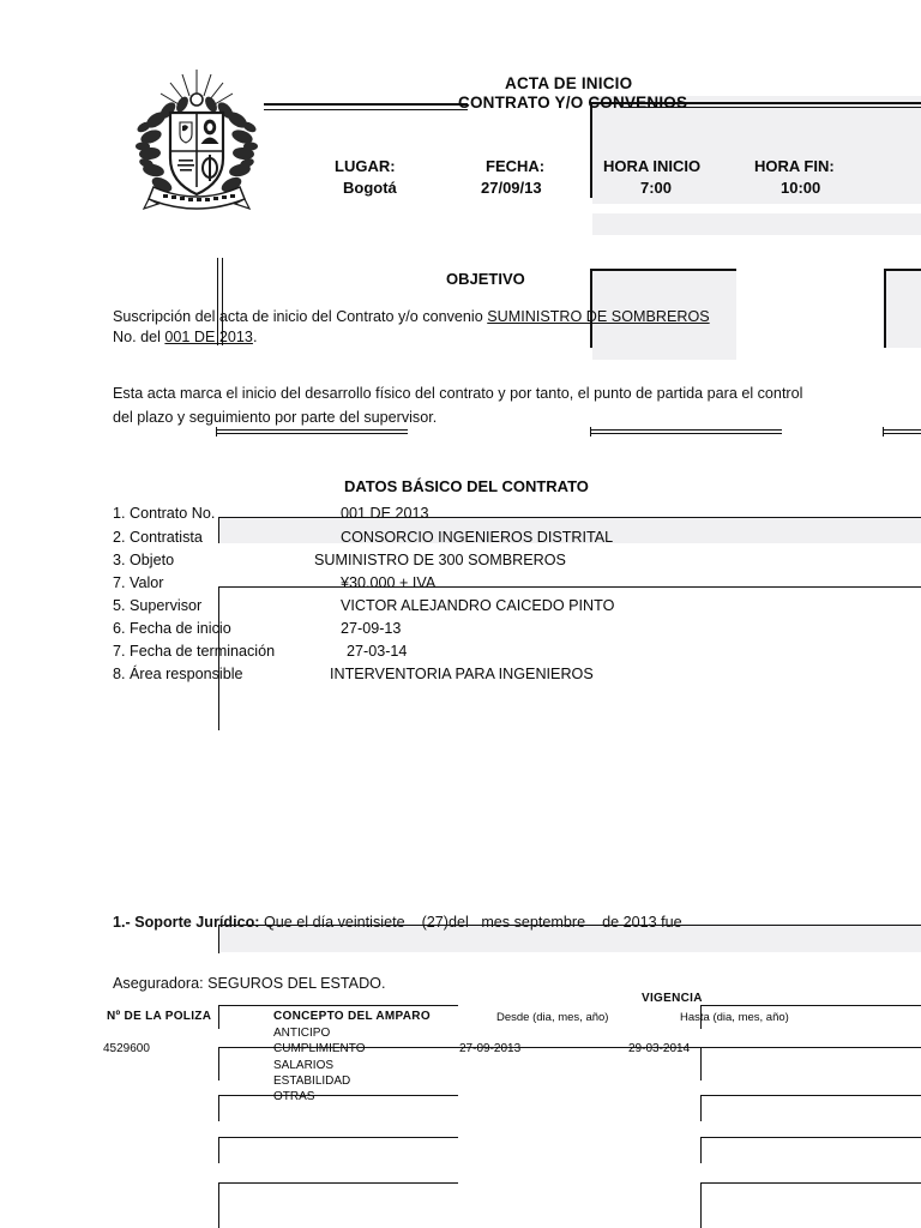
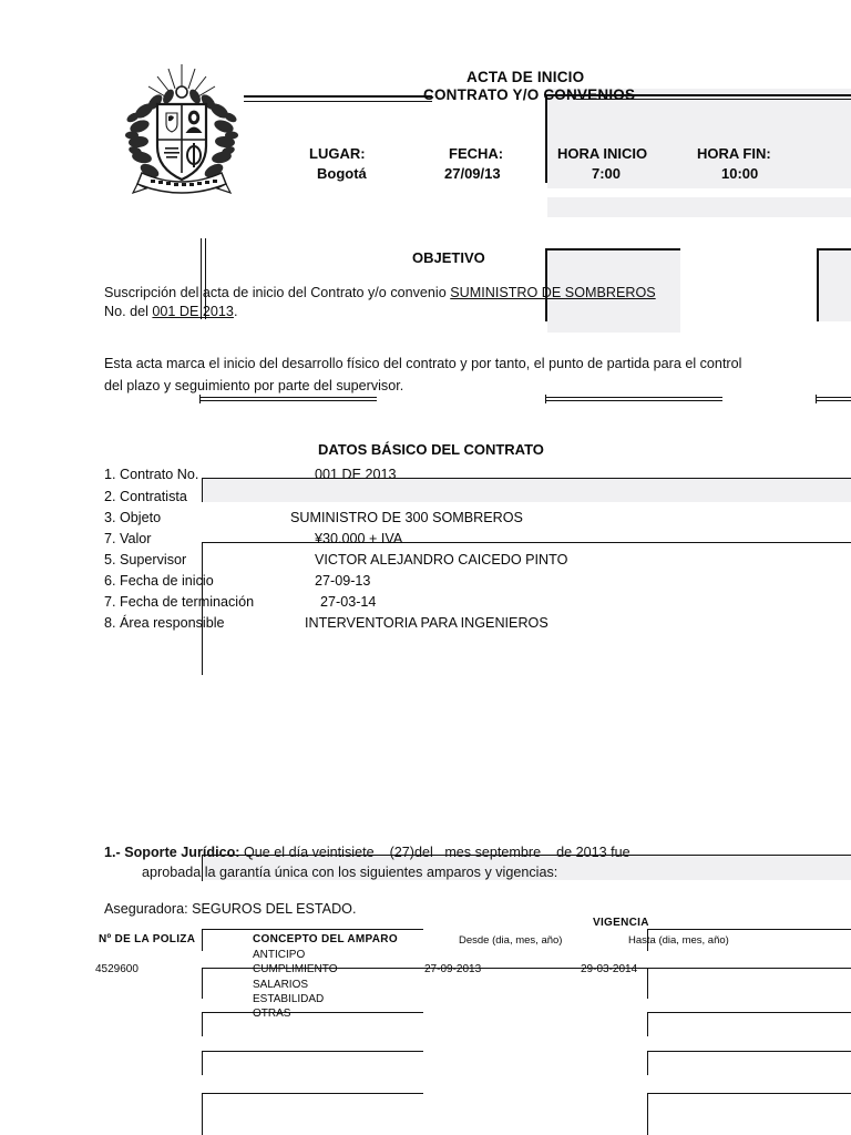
  ACTA DE INICIO
  CONTRATO Y/O CONVENIOS
  LUGAR:
  Bogotá
  FECHA:
  27/09/13
  HORA INICIO
  7:00
  HORA FIN:
  10:00
  OBJETIVO
  Suscripción del acta de inicio del Contrato y/o convenio SUMINISTRO DE SOMBREROS
  No. del 001 DE 2013.
  Esta acta marca el inicio del desarrollo físico del contrato y por tanto, el punto de partida para el control del plazo y seguimiento por parte del supervisor.
  DATOS BÁSICO DEL CONTRATO
  1. Contrato No.
  001 DE 2013
  2. Contratista
- CONSORCIO INGENIEROS DISTRITAL
  3. Objeto
  SUMINISTRO DE 300 SOMBREROS
  7. Valor
  ¥30.000 + IVA
  5. Supervisor
  VICTOR ALEJANDRO CAICEDO PINTO
  6. Fecha de inicio
  27-09-13
  7. Fecha de terminación
  27-03-14
  8. Área responsible
  INTERVENTORIA PARA INGENIEROS
  1.- Soporte Jurídico: Que el día veintisiete (27)del mes septembre de 2013 fue
+ aprobada la garantía única con los siguientes amparos y vigencias:
  Aseguradora: SEGUROS DEL ESTADO.
  VIGENCIA
  Nº DE LA POLIZA
  CONCEPTO DEL AMPARO
  Desde (dia, mes, año)
  Hasta (dia, mes, año)
  4529600
  ANTICIPO
  CUMPLIMIENTO
  SALARIOS
  ESTABILIDAD
  OTRAS
  27-09-2013
  29-03-2014
